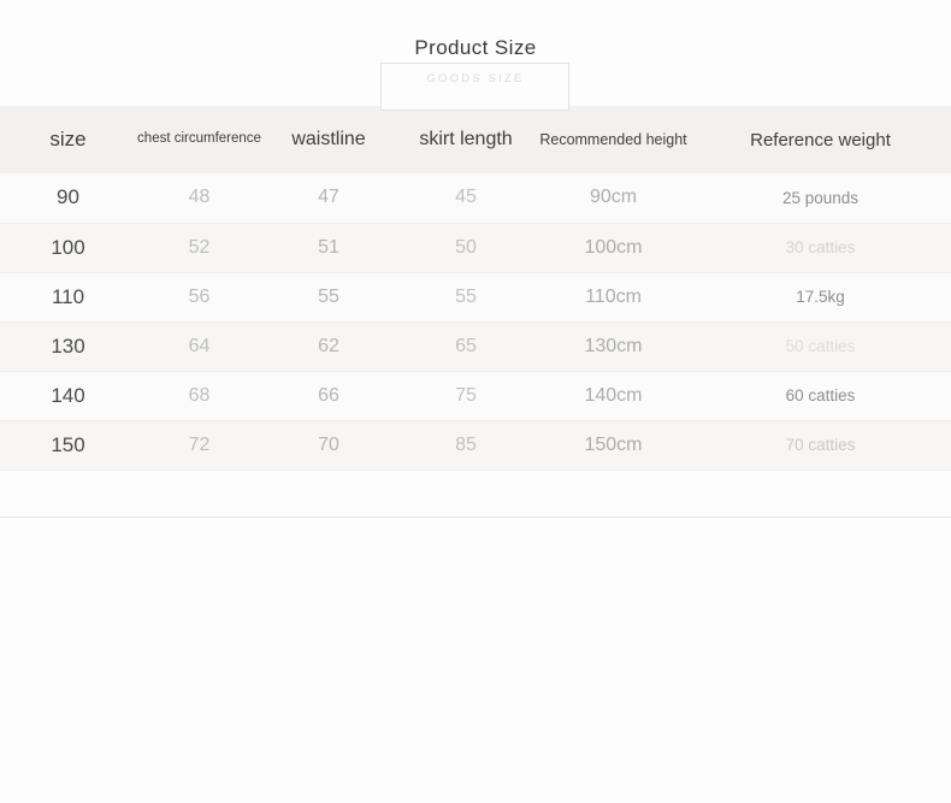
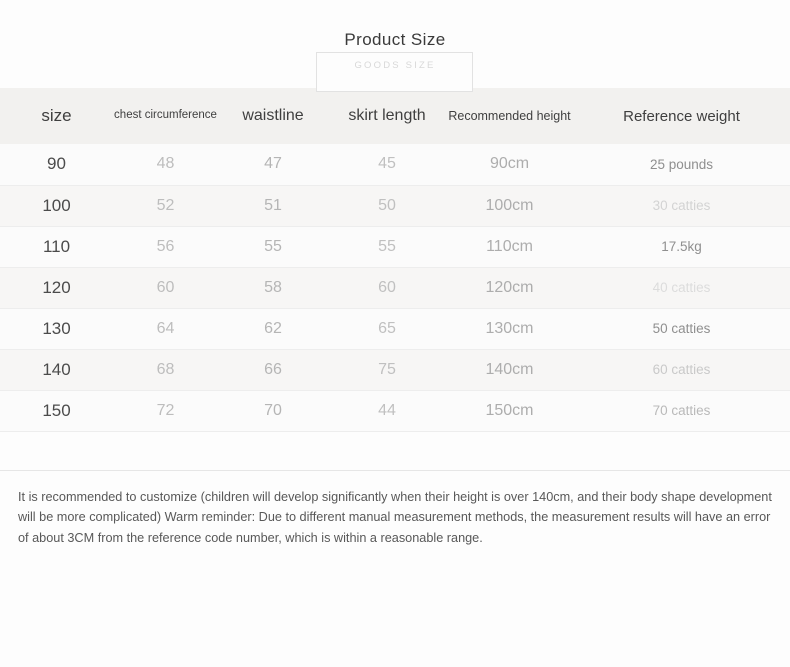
  Product Size
  GOODS SIZE
  size	chest circumference	waistline	skirt length	Recommended height	Reference weight
  90	48	47	45	90cm	25 pounds
  100	52	51	50	100cm	30 catties
  110	56	55	55	110cm	17.5kg
+ 120	60	58	60	120cm	40 catties
  130	64	62	65	130cm	50 catties
  140	68	66	75	140cm	60 catties
- 150	72	70	85	150cm	70 catties
+ 150	72	70	44	150cm	70 catties
+ It is recommended to customize (children will develop significantly when their height is over 140cm, and their body shape development will be more complicated) Warm reminder: Due to different manual measurement methods, the measurement results will have an error of about 3CM from the reference code number, which is within a reasonable range.
